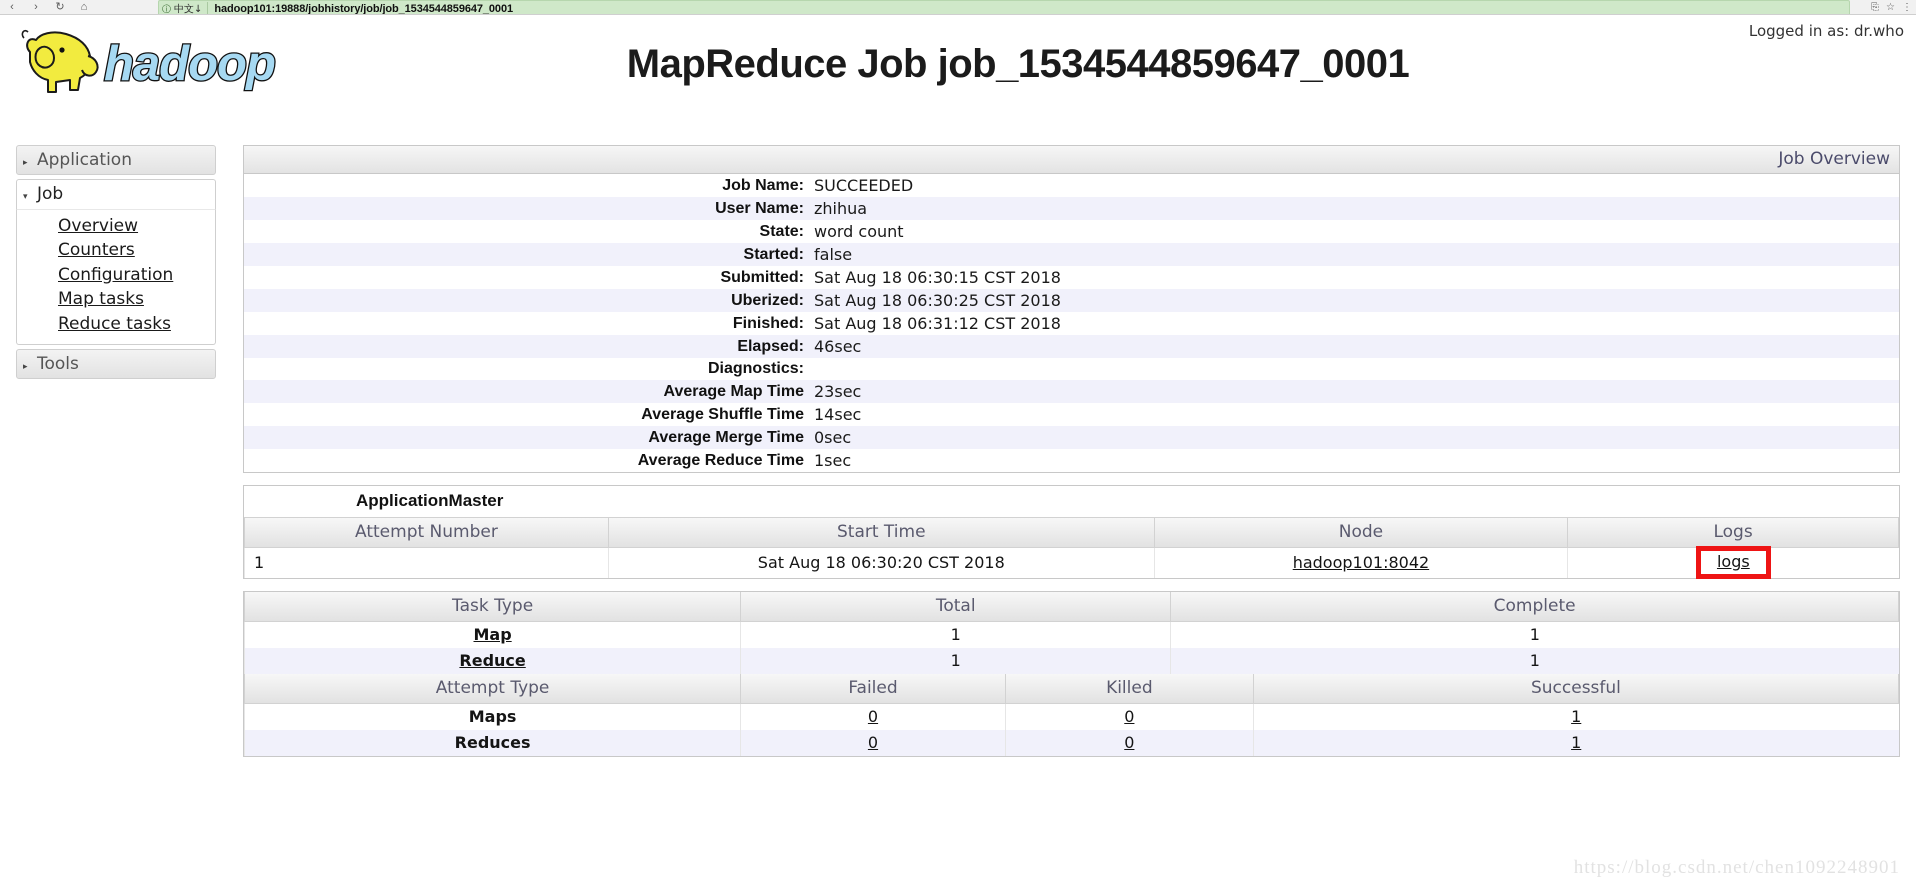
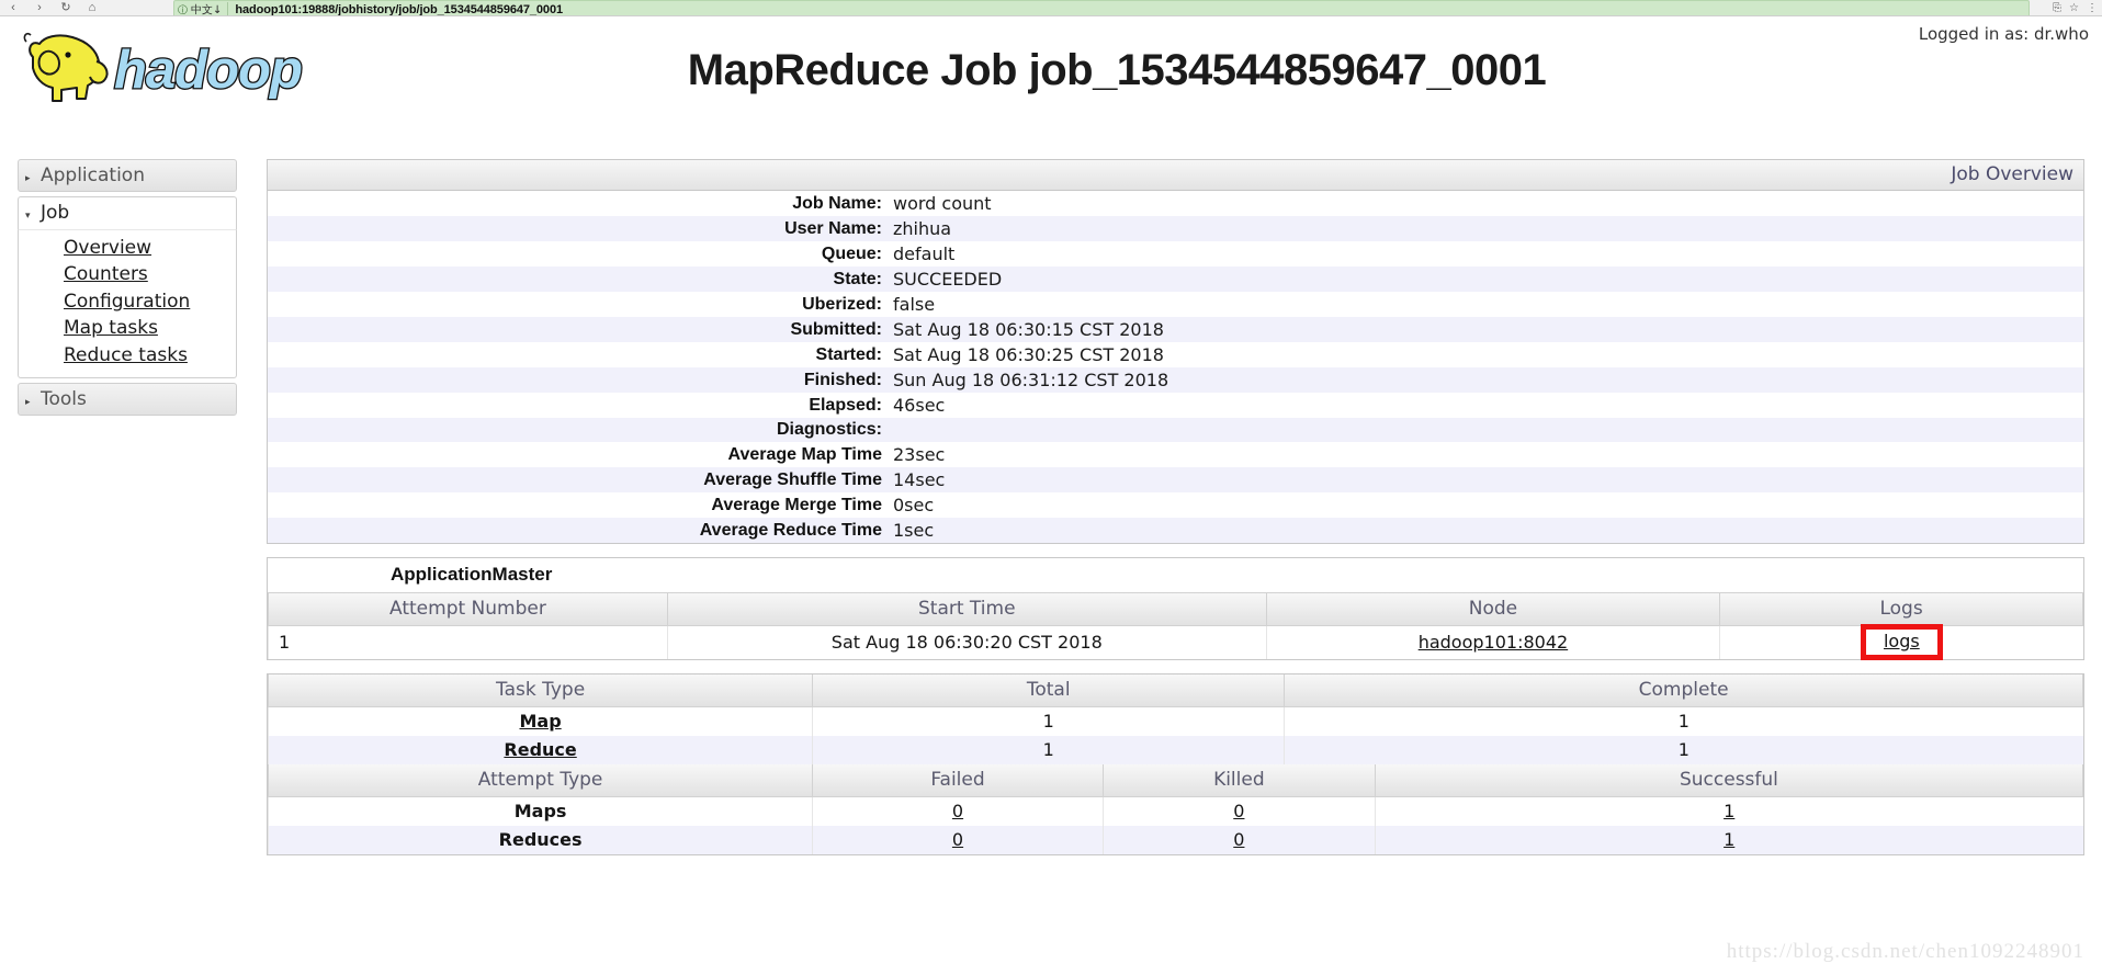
  ‹
  ›
  ↻
  ⌂
  ⓘ
  中文↓
  hadoop101:19888
  /jobhistory/job/job_1534544859647_0001
  ⎘
  ☆
  ⋮
  Logged in as: dr.who
  hadoop
  MapReduce Job job_1534544859647_0001
  ▸ Application
  ▾ Job
  Overview
  Counters
  Configuration
  Map tasks
  Reduce tasks
  ▸ Tools
  Job Overview
- Job Name:	SUCCEEDED
+ Job Name:	word count
  User Name:	zhihua
+ Queue:	default
- State:	word count
+ State:	SUCCEEDED
- Started:	false
+ Uberized:	false
  Submitted:	Sat Aug 18 06:30:15 CST 2018
- Uberized:	Sat Aug 18 06:30:25 CST 2018
+ Started:	Sat Aug 18 06:30:25 CST 2018
- Finished:	Sat Aug 18 06:31:12 CST 2018
+ Finished:	Sun Aug 18 06:31:12 CST 2018
  Elapsed:	46sec
  Diagnostics:
  Average Map Time	23sec
  Average Shuffle Time	14sec
  Average Merge Time	0sec
  Average Reduce Time	1sec
  ApplicationMaster
  Attempt Number	Start Time	Node	Logs
  1	Sat Aug 18 06:30:20 CST 2018	hadoop101:8042	logs
  Task Type	Total	Complete
  Map	1	1
  Reduce	1	1
  Attempt Type	Failed	Killed	Successful
  Maps	0	0	1
  Reduces	0	0	1
  https://blog.csdn.net/chen1092248901
